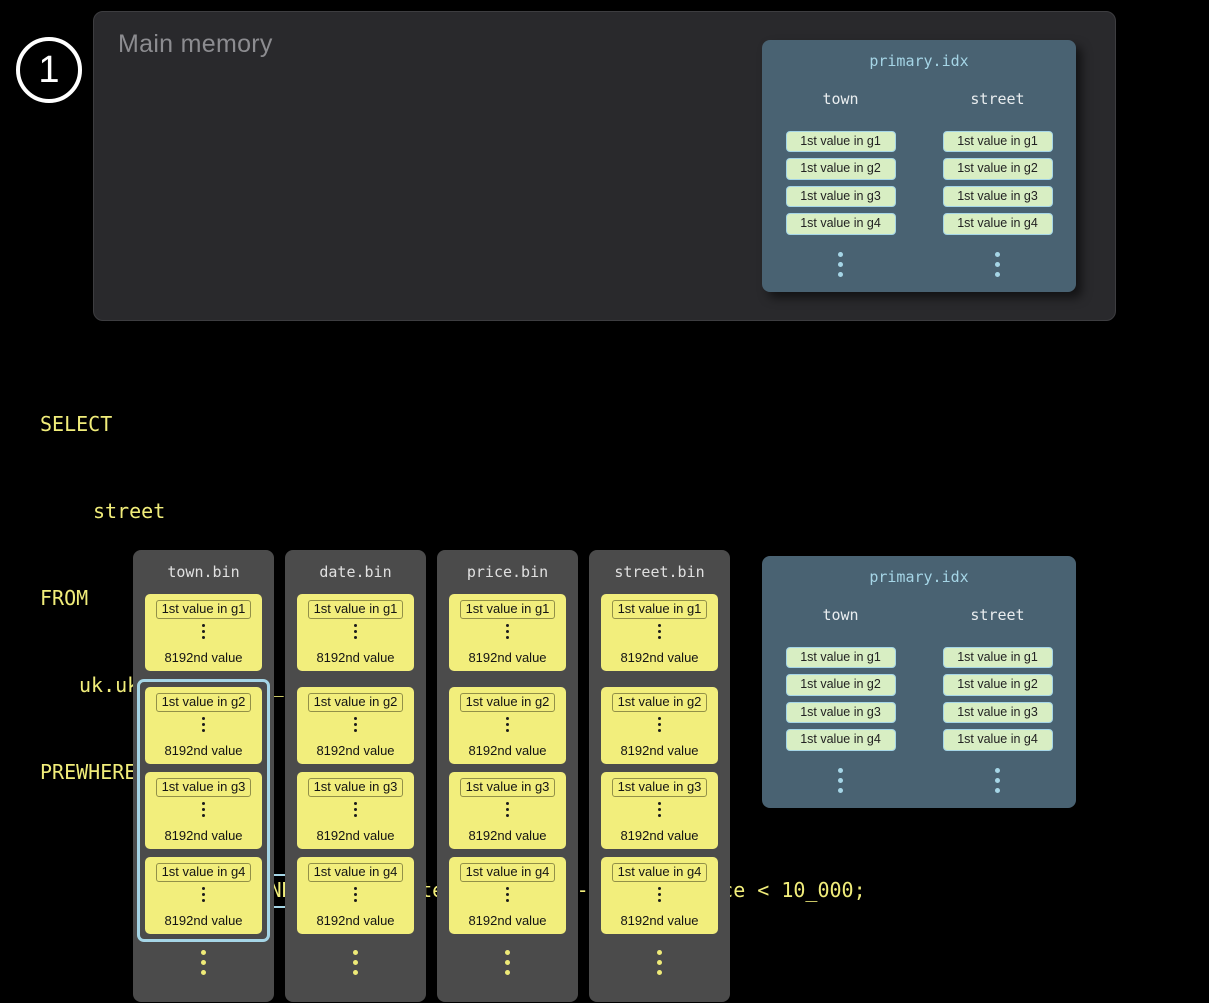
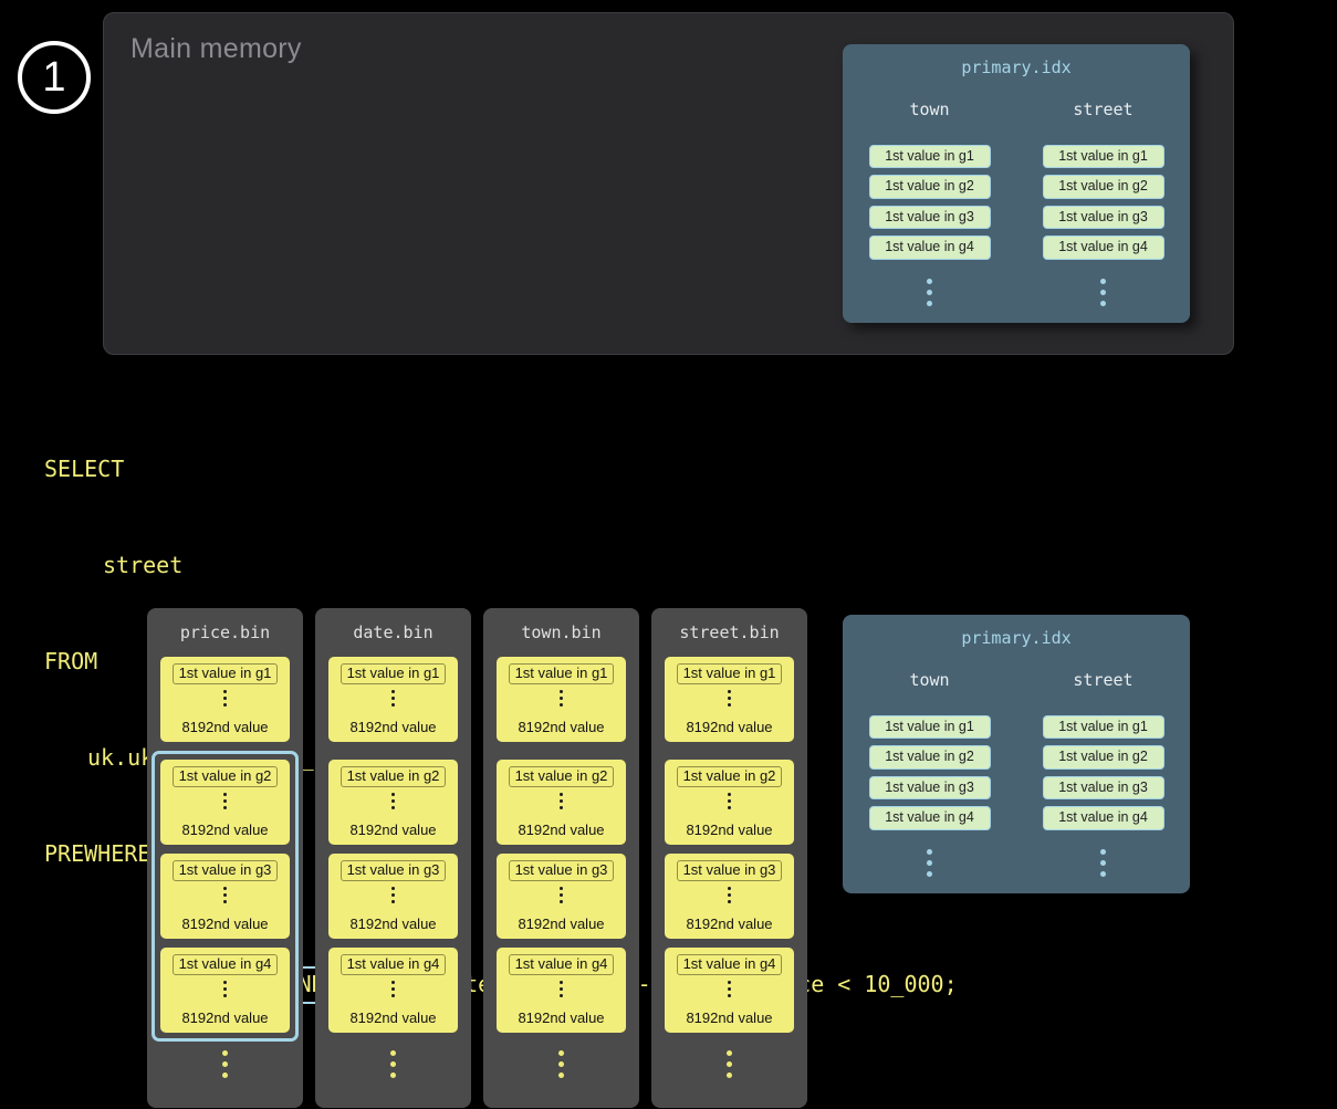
  1
  Main memory
  primary.idx
  town
  1st value in g1
  1st value in g2
  1st value in g3
  1st value in g4
  street
  1st value in g1
  1st value in g2
  1st value in g3
  1st value in g4
  SELECT
  street
  FROM
  PREWHERE
- town.bin
+ price.bin
  1st value in g1
  8192nd value
  1st value in g2
  8192nd value
  1st value in g3
  8192nd value
  1st value in g4
  8192nd value
  date.bin
  1st value in g1
  8192nd value
  1st value in g2
  8192nd value
  1st value in g3
  8192nd value
  1st value in g4
  8192nd value
- price.bin
+ town.bin
  1st value in g1
  8192nd value
  1st value in g2
  8192nd value
  1st value in g3
  8192nd value
  1st value in g4
  8192nd value
  street.bin
  1st value in g1
  8192nd value
  1st value in g2
  8192nd value
  1st value in g3
  8192nd value
  1st value in g4
  8192nd value
  primary.idx
  town
  1st value in g1
  1st value in g2
  1st value in g3
  1st value in g4
  street
  1st value in g1
  1st value in g2
  1st value in g3
  1st value in g4
